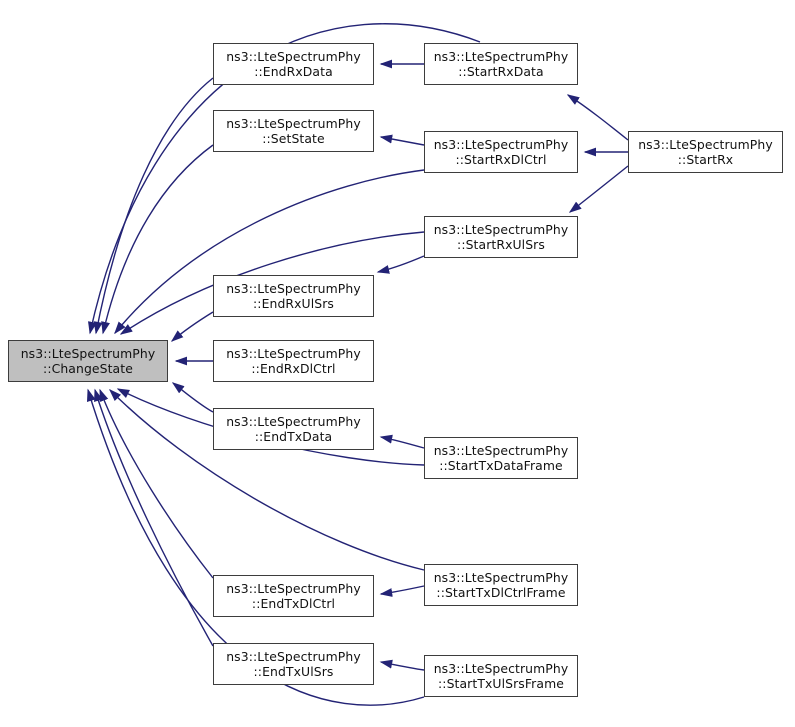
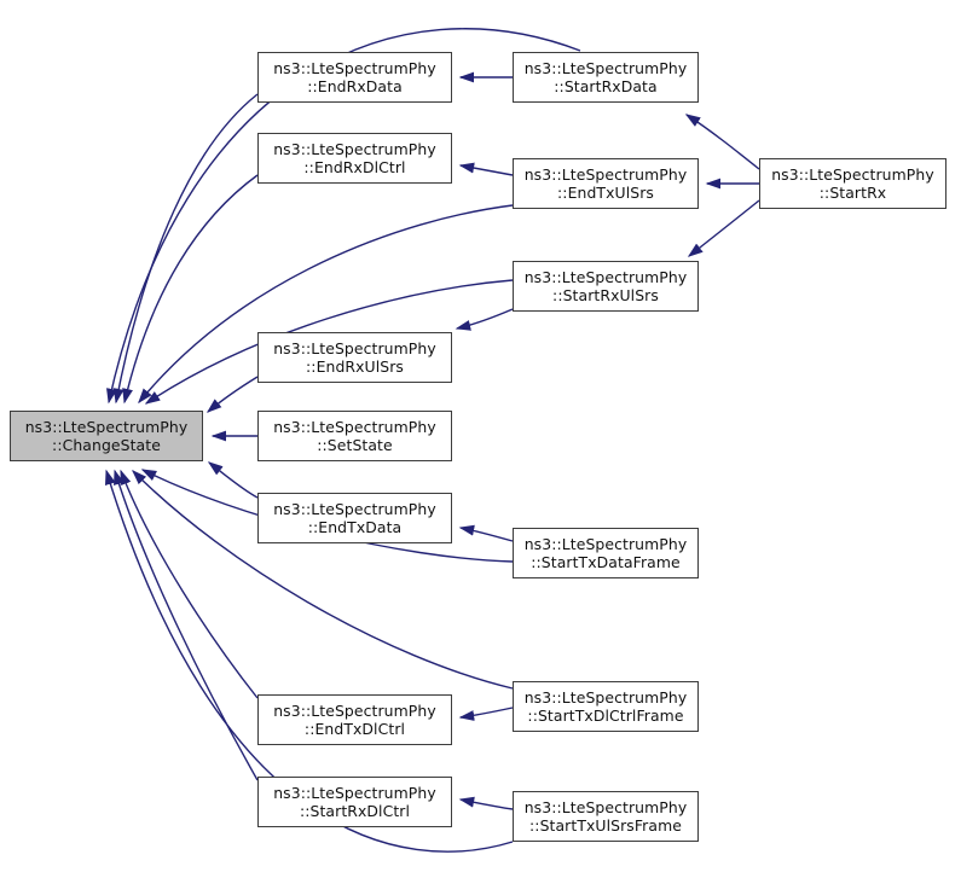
  ns3::LteSpectrumPhy
  ::ChangeState
  ns3::LteSpectrumPhy
  ::EndRxData
  ns3::LteSpectrumPhy
  ::StartRxData
  ns3::LteSpectrumPhy
- ::SetState
+ ::EndRxDlCtrl
  ns3::LteSpectrumPhy
- ::StartRxDlCtrl
+ ::EndTxUlSrs
  ns3::LteSpectrumPhy
  ::StartRx
  ns3::LteSpectrumPhy
  ::StartRxUlSrs
  ns3::LteSpectrumPhy
  ::EndRxUlSrs
  ns3::LteSpectrumPhy
- ::EndRxDlCtrl
+ ::SetState
  ns3::LteSpectrumPhy
  ::EndTxData
  ns3::LteSpectrumPhy
  ::StartTxDataFrame
  ns3::LteSpectrumPhy
  ::StartTxDlCtrlFrame
  ns3::LteSpectrumPhy
  ::EndTxDlCtrl
  ns3::LteSpectrumPhy
- ::EndTxUlSrs
+ ::StartRxDlCtrl
  ns3::LteSpectrumPhy
  ::StartTxUlSrsFrame
